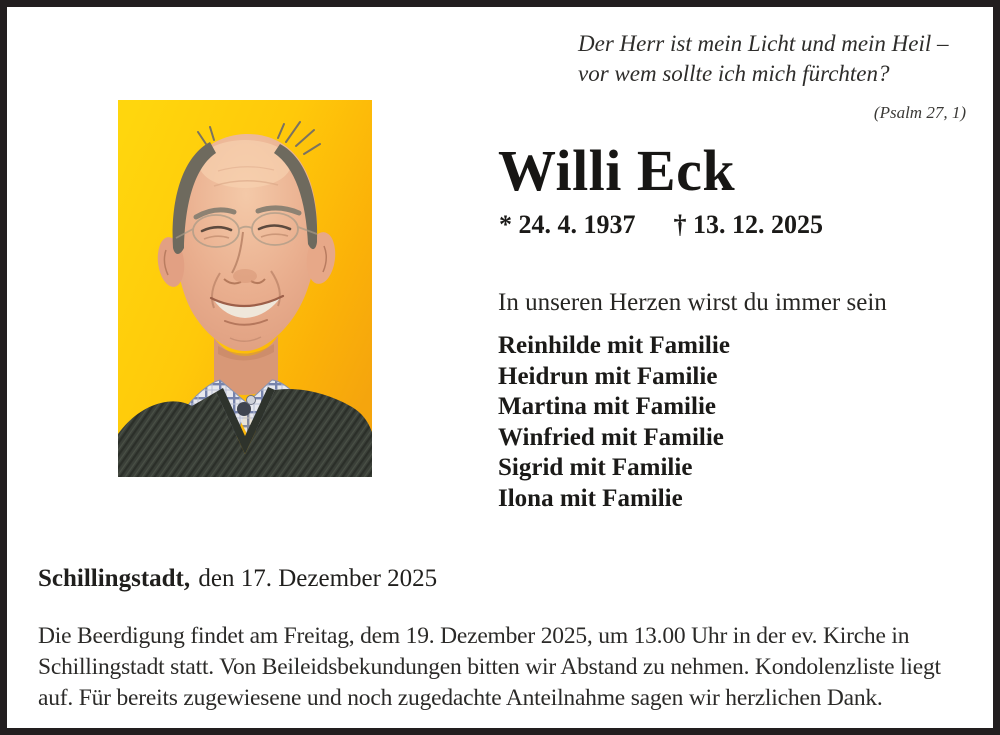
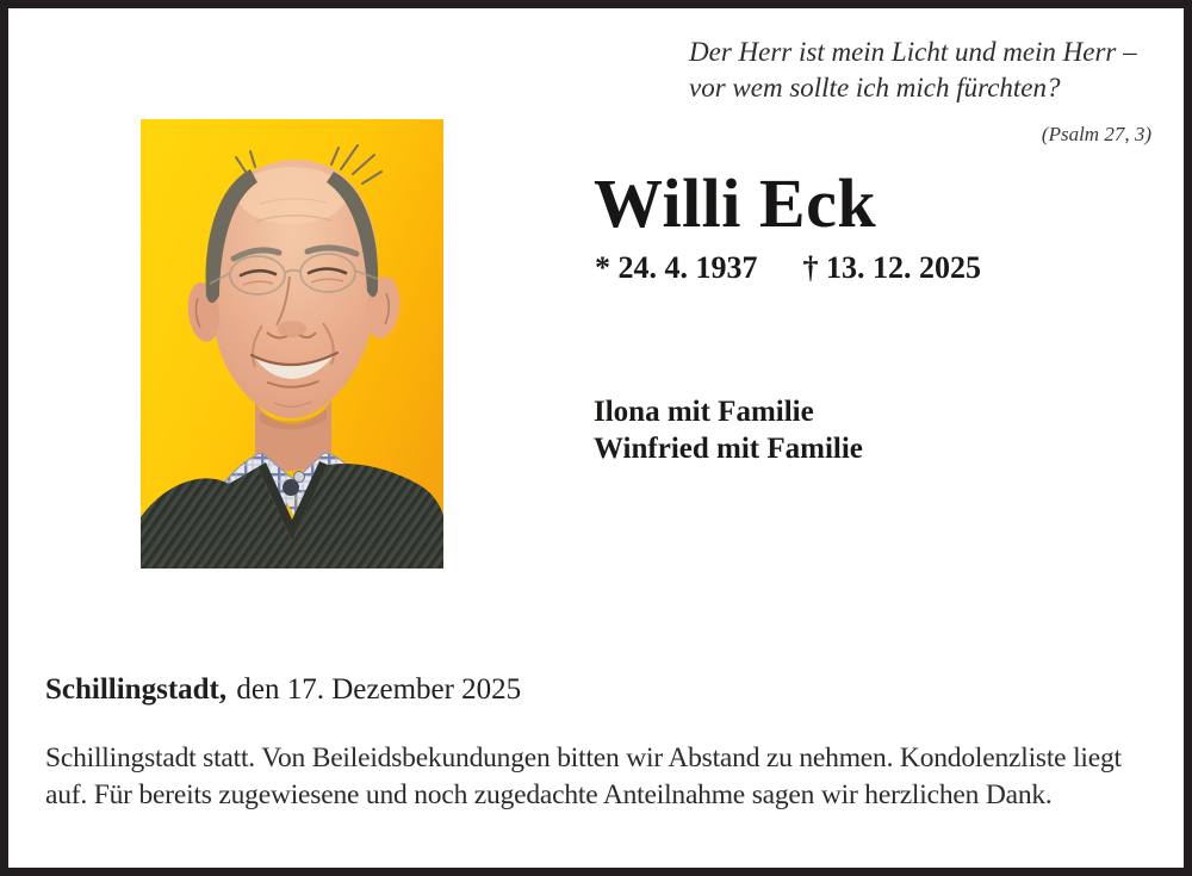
- Der Herr ist mein Licht und mein Heil –
+ Der Herr ist mein Licht und mein Herr –
  vor wem sollte ich mich fürchten?
- (Psalm 27, 1)
+ (Psalm 27, 3)
  Willi Eck
  * 24. 4. 1937
  † 13. 12. 2025
- In unseren Herzen wirst du immer sein
- Reinhilde mit Familie
- Heidrun mit Familie
- Martina mit Familie
- Winfried mit Familie
+ Ilona mit Familie
- Sigrid mit Familie
- Ilona mit Familie
+ Winfried mit Familie
  Schillingstadt, den 17. Dezember 2025
- Die Beerdigung findet am Freitag, dem 19. Dezember 2025, um 13.00 Uhr in der ev. Kirche in
  Schillingstadt statt. Von Beileidsbekundungen bitten wir Abstand zu nehmen. Kondolenzliste liegt
  auf. Für bereits zugewiesene und noch zugedachte Anteilnahme sagen wir herzlichen Dank.
